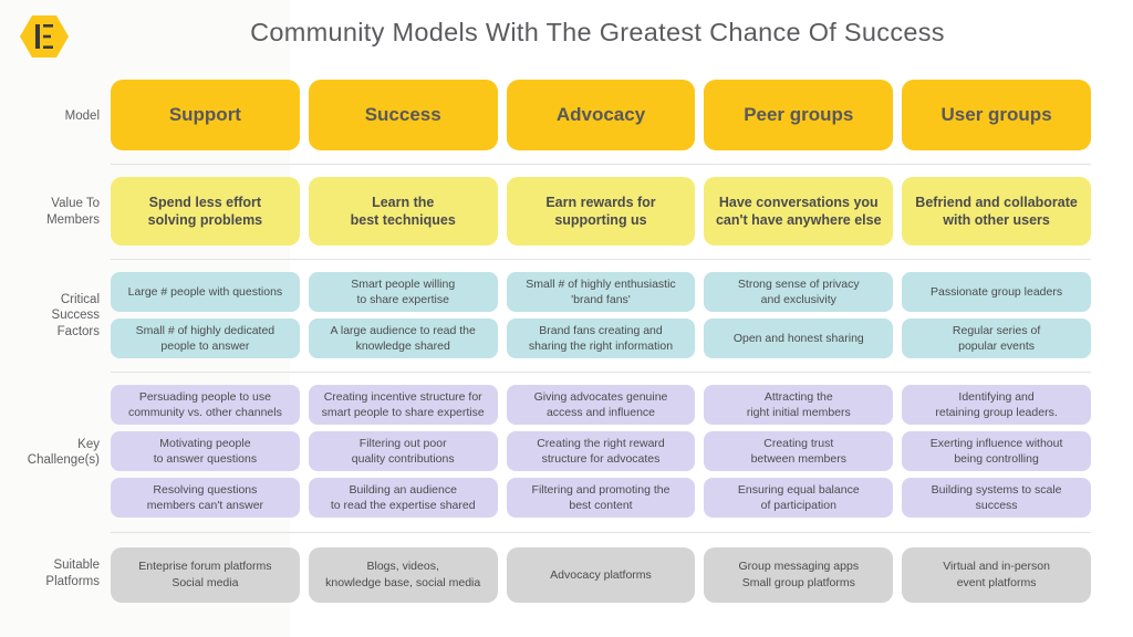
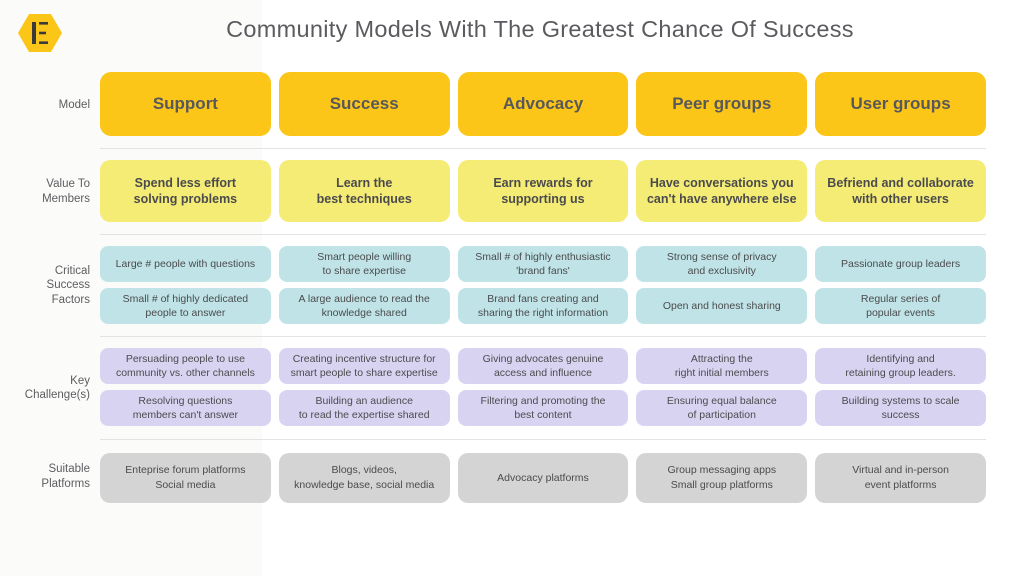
  Community Models With The Greatest Chance Of Success
  Model
  Support
  Success
  Advocacy
  Peer groups
  User groups
  Value To
  Members
  Spend less effort
  solving problems
  Learn the
  best techniques
  Earn rewards for
  supporting us
  Have conversations you
  can't have anywhere else
  Befriend and collaborate
  with other users
  Critical
  Success
  Factors
  Large # people with questions
  Smart people willing
  to share expertise
  Small # of highly enthusiastic
  'brand fans'
  Strong sense of privacy
  and exclusivity
  Passionate group leaders
  Small # of highly dedicated
  people to answer
  A large audience to read the
  knowledge shared
  Brand fans creating and
  sharing the right information
  Open and honest sharing
  Regular series of
  popular events
  Key
  Challenge(s)
  Persuading people to use
  community vs. other channels
  Creating incentive structure for
  smart people to share expertise
  Giving advocates genuine
  access and influence
  Attracting the
  right initial members
  Identifying and
  retaining group leaders.
- Motivating people
- to answer questions
- Filtering out poor
- quality contributions
- Creating the right reward
- structure for advocates
- Creating trust
- between members
- Exerting influence without
- being controlling
  Resolving questions
  members can't answer
  Building an audience
  to read the expertise shared
  Filtering and promoting the
  best content
  Ensuring equal balance
  of participation
  Building systems to scale
  success
  Suitable
  Platforms
  Enteprise forum platforms
  Social media
  Blogs, videos,
  knowledge base, social media
  Advocacy platforms
  Group messaging apps
  Small group platforms
  Virtual and in-person
  event platforms
